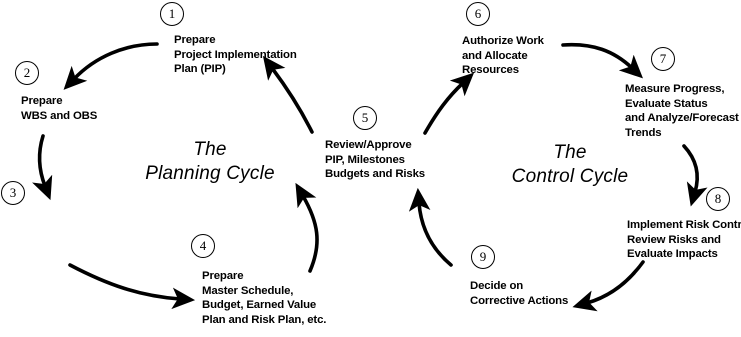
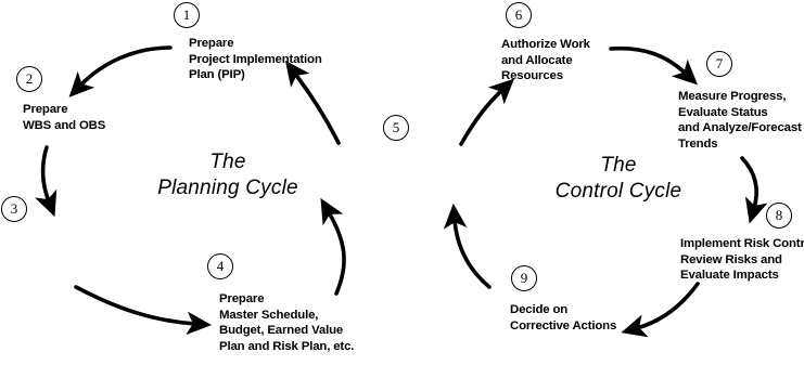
  1
  2
  3
  4
  5
  6
  7
  8
  9
  Prepare
  Project Implementation
  Plan (PIP)
  Prepare
  WBS and OBS
  Prepare
  Master Schedule,
  Budget, Earned Value
  Plan and Risk Plan, etc.
- Review/Approve
- PIP, Milestones
- Budgets and Risks
  Authorize Work
  and Allocate
  Resources
  Measure Progress,
  Evaluate Status
  and Analyze/Forecast
  Trends
  Implement Risk Contr
  Review Risks and
  Evaluate Impacts
  Decide on
  Corrective Actions
  The
  Planning Cycle
  The
  Control Cycle
